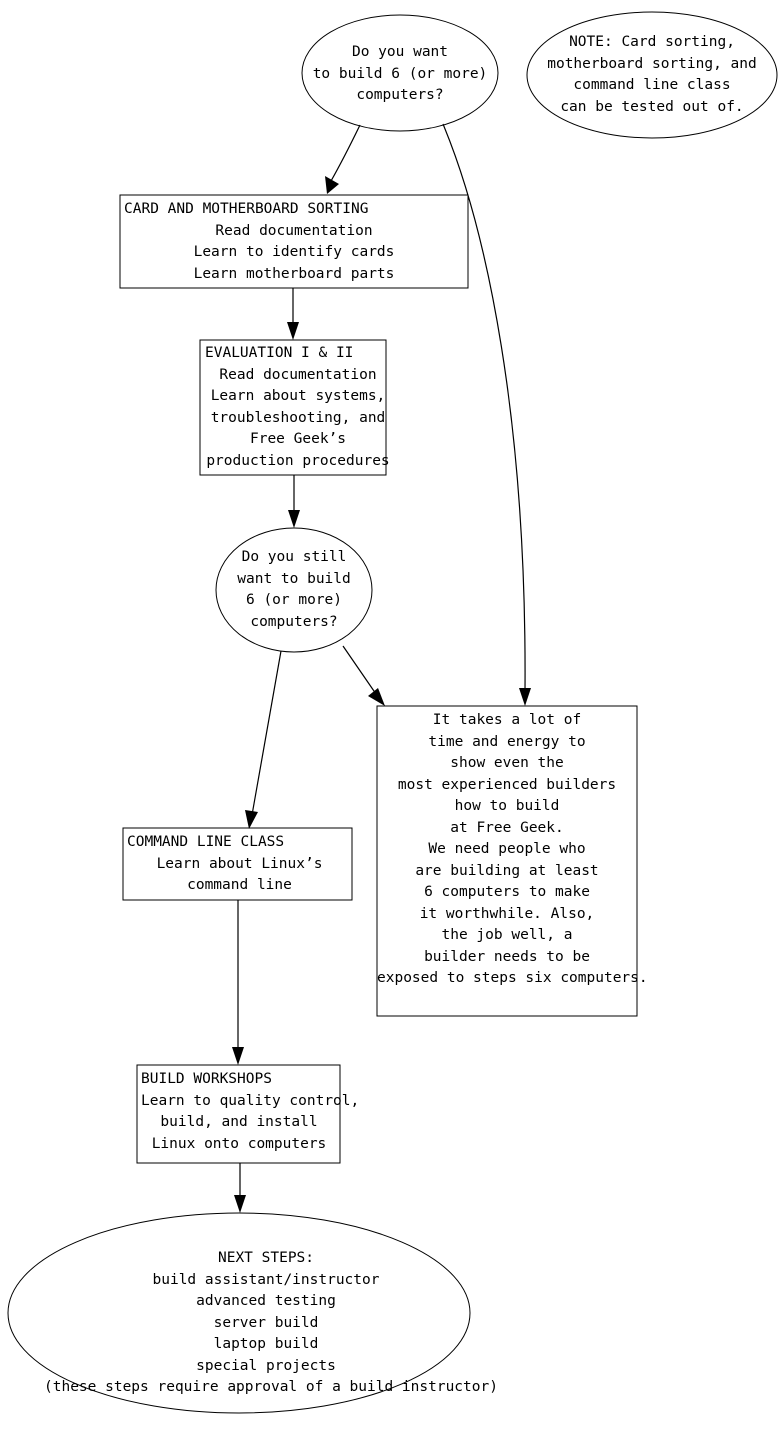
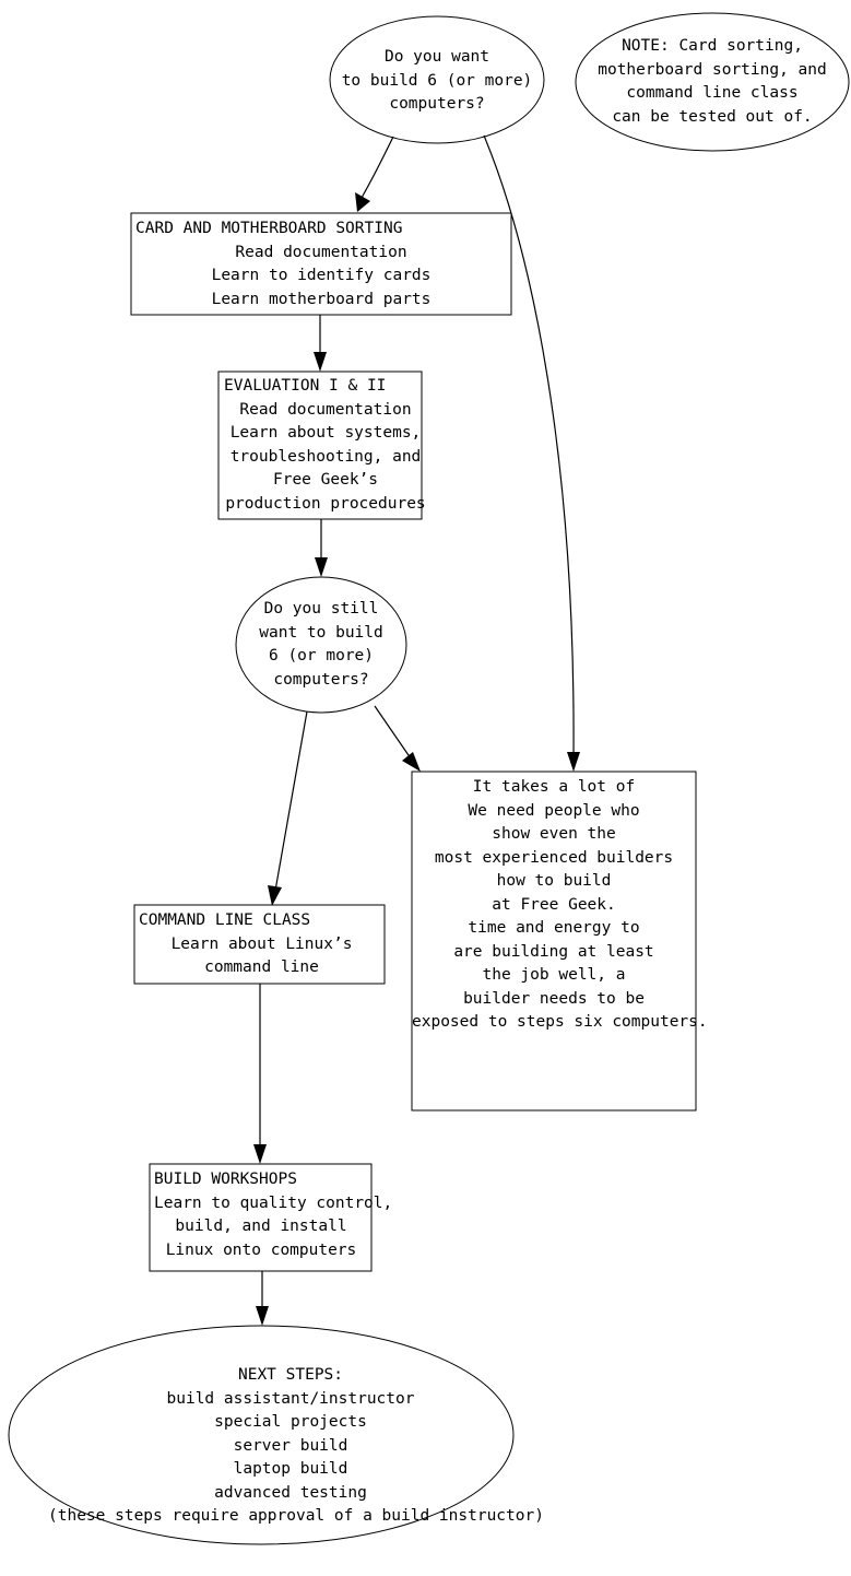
  Do you want
  to build 6 (or more)
  computers?
  NOTE: Card sorting,
  motherboard sorting, and
  command line class
  can be tested out of.
  CARD AND MOTHERBOARD SORTING
  Read documentation
  Learn to identify cards
  Learn motherboard parts
  EVALUATION I & II
  Read documentation
  Learn about systems,
  troubleshooting, and
  Free Geek’s
  production procedures
  Do you still
  want to build
  6 (or more)
  computers?
  It takes a lot of
- time and energy to
+ We need people who
  show even the
  most experienced builders
  how to build
  at Free Geek.
- We need people who
+ time and energy to
  are building at least
- 6 computers to make
- it worthwhile. Also,
  the job well, a
  builder needs to be
  exposed to steps six computers.
  COMMAND LINE CLASS
  Learn about Linux’s
  command line
  BUILD WORKSHOPS
  Learn to quality control,
  build, and install
  Linux onto computers
  NEXT STEPS:
  build assistant/instructor
- advanced testing
+ special projects
  server build
  laptop build
- special projects
+ advanced testing
  (these steps require approval of a build instructor)
